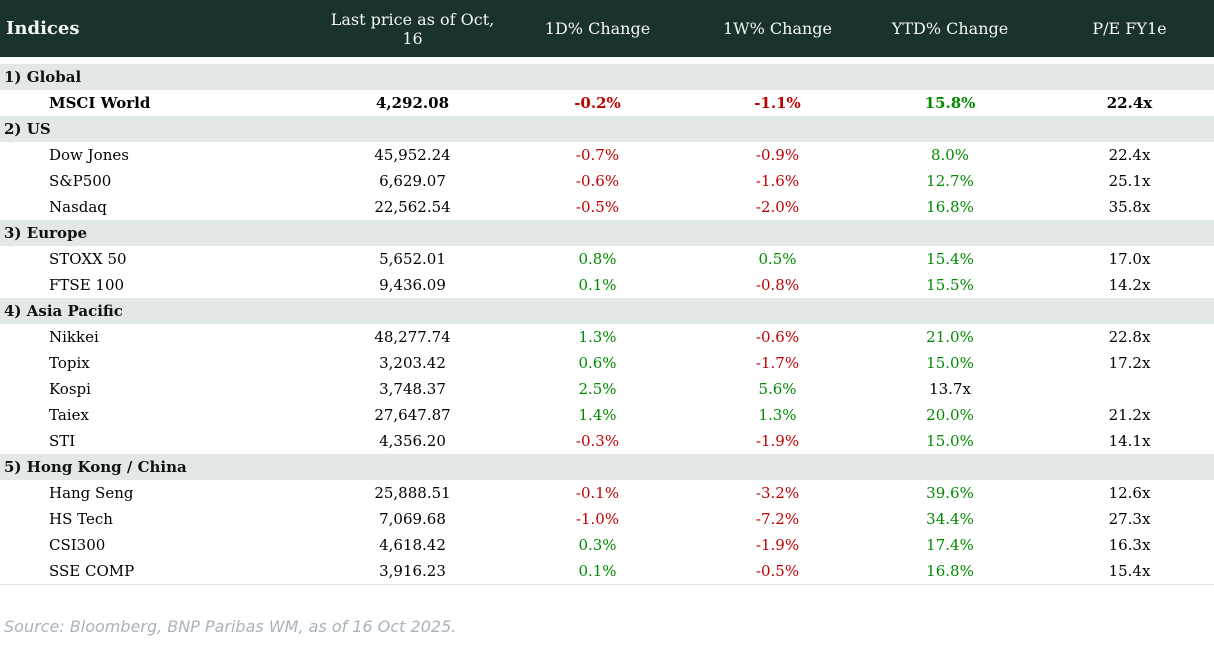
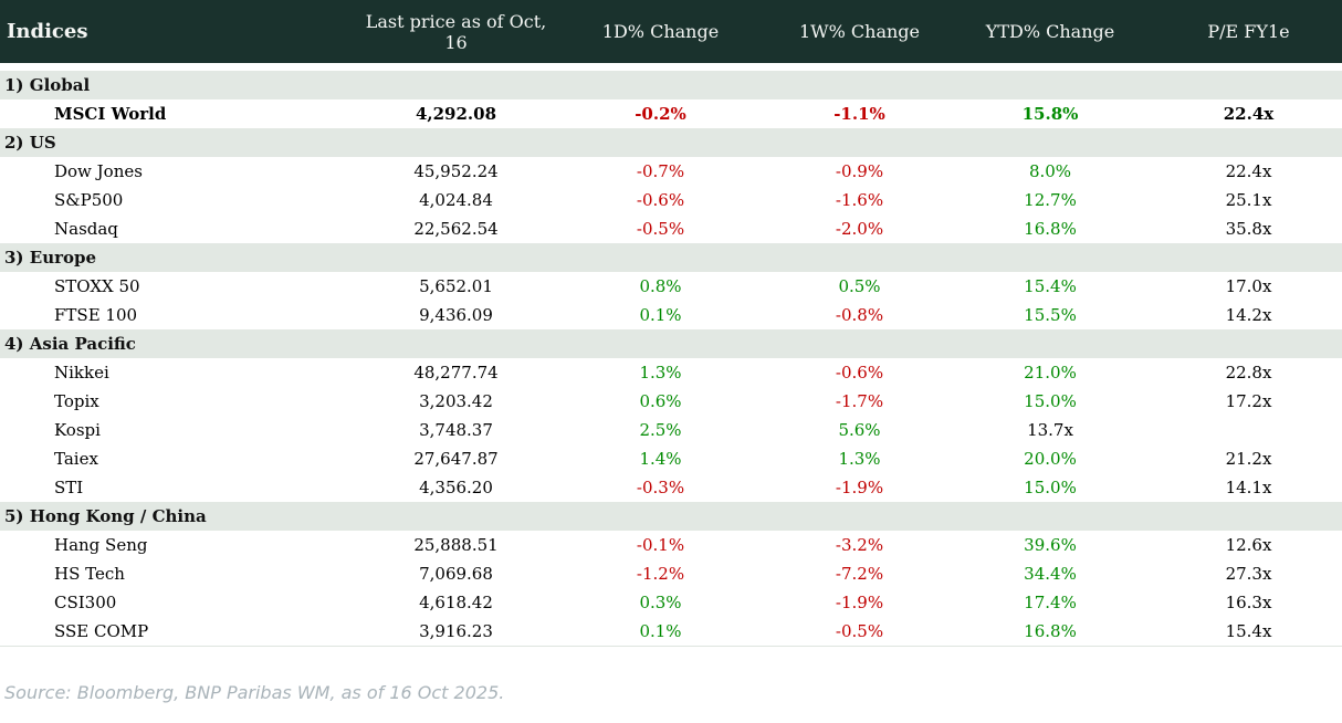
  Indices
  Last price as of Oct, 16
  1D% Change
  1W% Change
  YTD% Change
  P/E FY1e
  1) Global
  MSCI World
  4,292.08
  -0.2%
  -1.1%
  15.8%
  22.4x
  2) US
  Dow Jones
  45,952.24
  -0.7%
  -0.9%
  8.0%
  22.4x
  S&P500
- 6,629.07
+ 4,024.84
  -0.6%
  -1.6%
  12.7%
  25.1x
  Nasdaq
  22,562.54
  -0.5%
  -2.0%
  16.8%
  35.8x
  3) Europe
  STOXX 50
  5,652.01
  0.8%
  0.5%
  15.4%
  17.0x
  FTSE 100
  9,436.09
  0.1%
  -0.8%
  15.5%
  14.2x
  4) Asia Pacific
  Nikkei
  48,277.74
  1.3%
  -0.6%
  21.0%
  22.8x
  Topix
  3,203.42
  0.6%
  -1.7%
  15.0%
  17.2x
  Kospi
  3,748.37
  2.5%
  5.6%
  13.7x
  Taiex
  27,647.87
  1.4%
  1.3%
  20.0%
  21.2x
  STI
  4,356.20
  -0.3%
  -1.9%
  15.0%
  14.1x
  5) Hong Kong / China
  Hang Seng
  25,888.51
  -0.1%
  -3.2%
  39.6%
  12.6x
  HS Tech
  7,069.68
- -1.0%
+ -1.2%
  -7.2%
  34.4%
  27.3x
  CSI300
  4,618.42
  0.3%
  -1.9%
  17.4%
  16.3x
  SSE COMP
  3,916.23
  0.1%
  -0.5%
  16.8%
  15.4x
  Source: Bloomberg, BNP Paribas WM, as of 16 Oct 2025.
